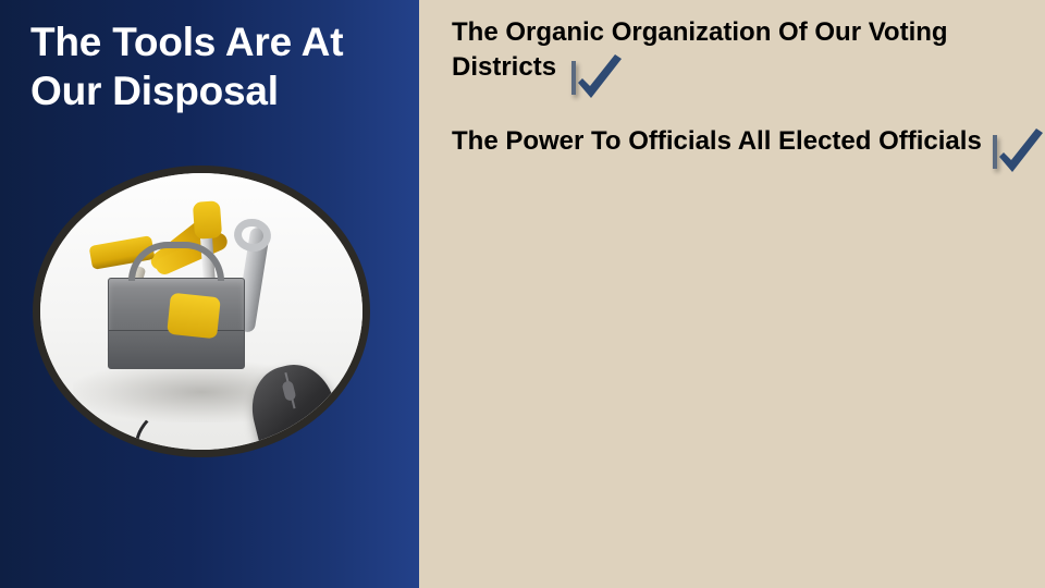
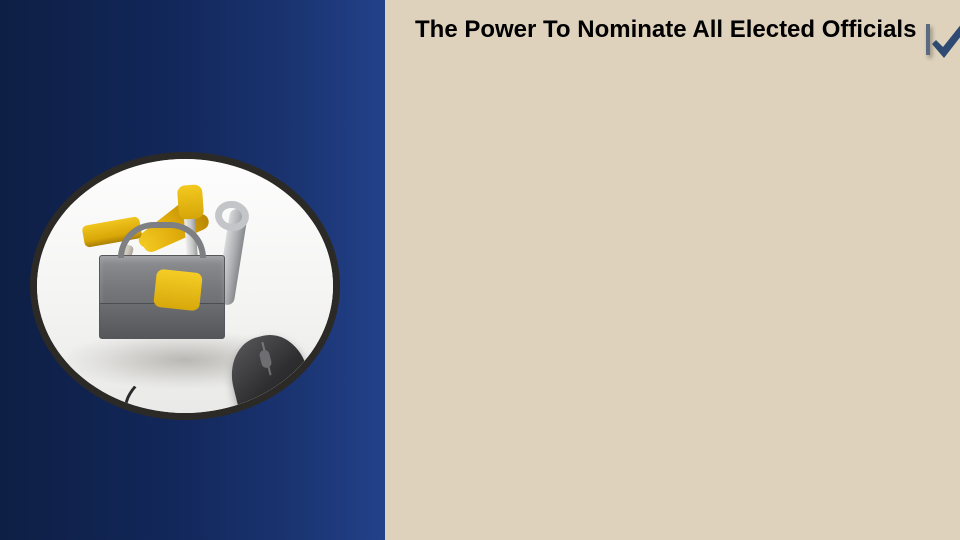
- The Tools Are At Our Disposal
- The Organic Organization Of Our Voting Districts
- The Power To Officials All Elected Officials
+ The Power To Nominate All Elected Officials
